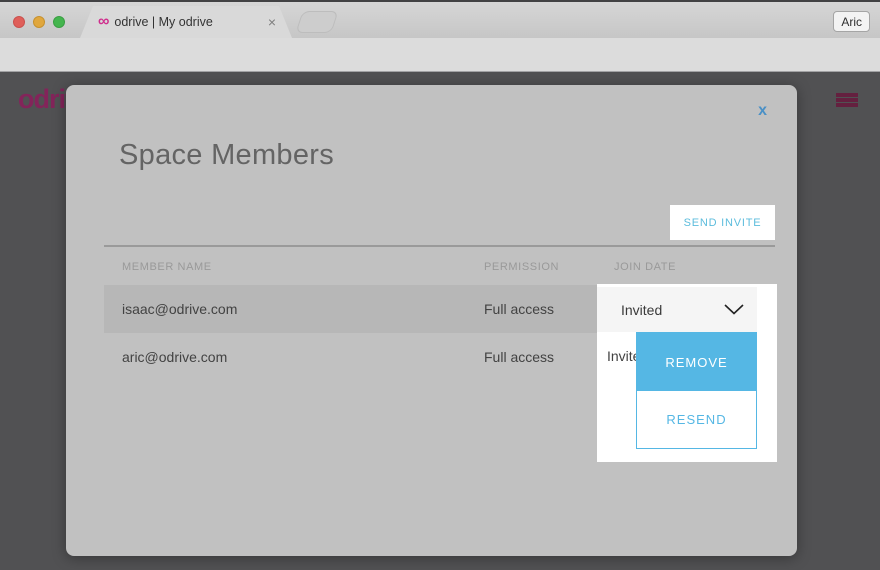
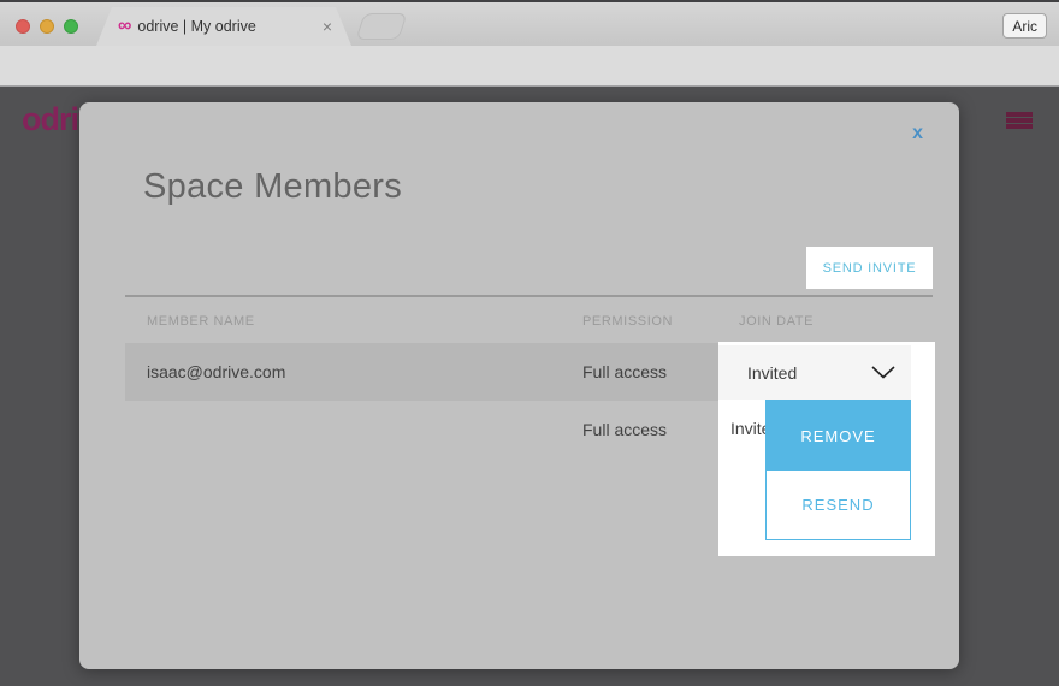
  ∞
  odrive | My odrive
  ×
  Aric
  x
  Space Members
  SEND INVITE
  MEMBER NAME
  PERMISSION
  JOIN DATE
  isaac@odrive.com
  Full access
- aric@odrive.com
  Full access
  Invit
  Invited
  REMOVE
  RESEND
